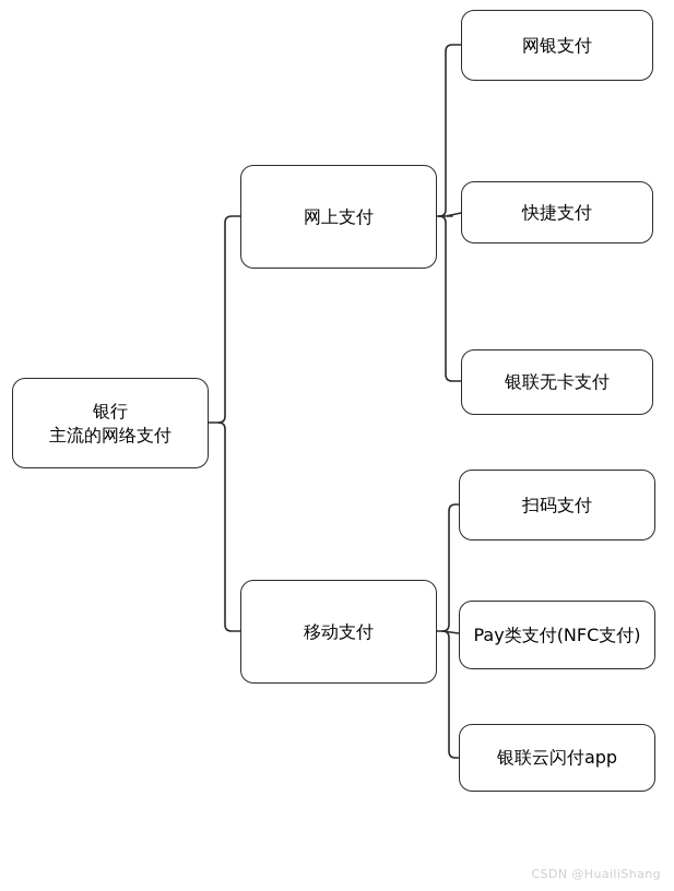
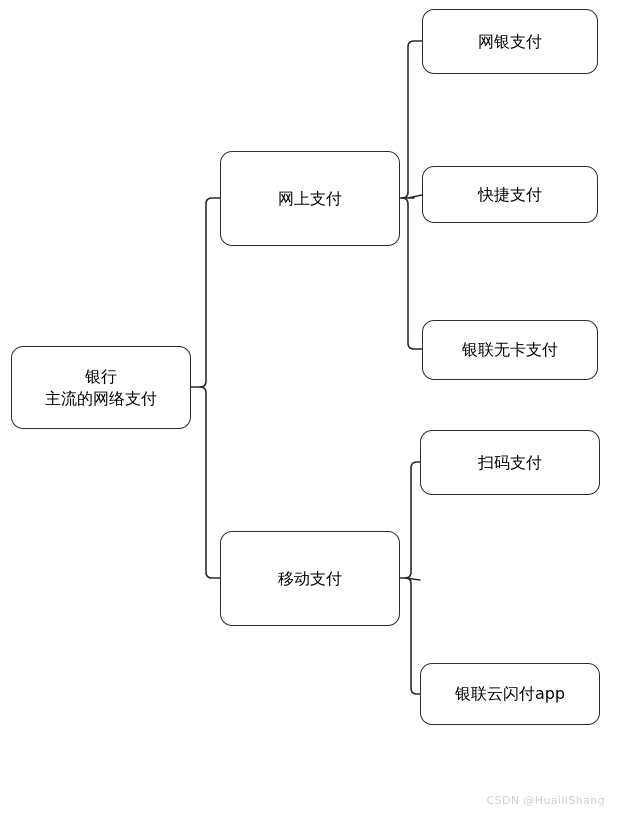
  银行
  主流的网络支付
  网上支付
  移动支付
  网银支付
  快捷支付
  银联无卡支付
  扫码支付
- Pay类支付(NFC支付)
  银联云闪付app
  CSDN @HuailiShang
